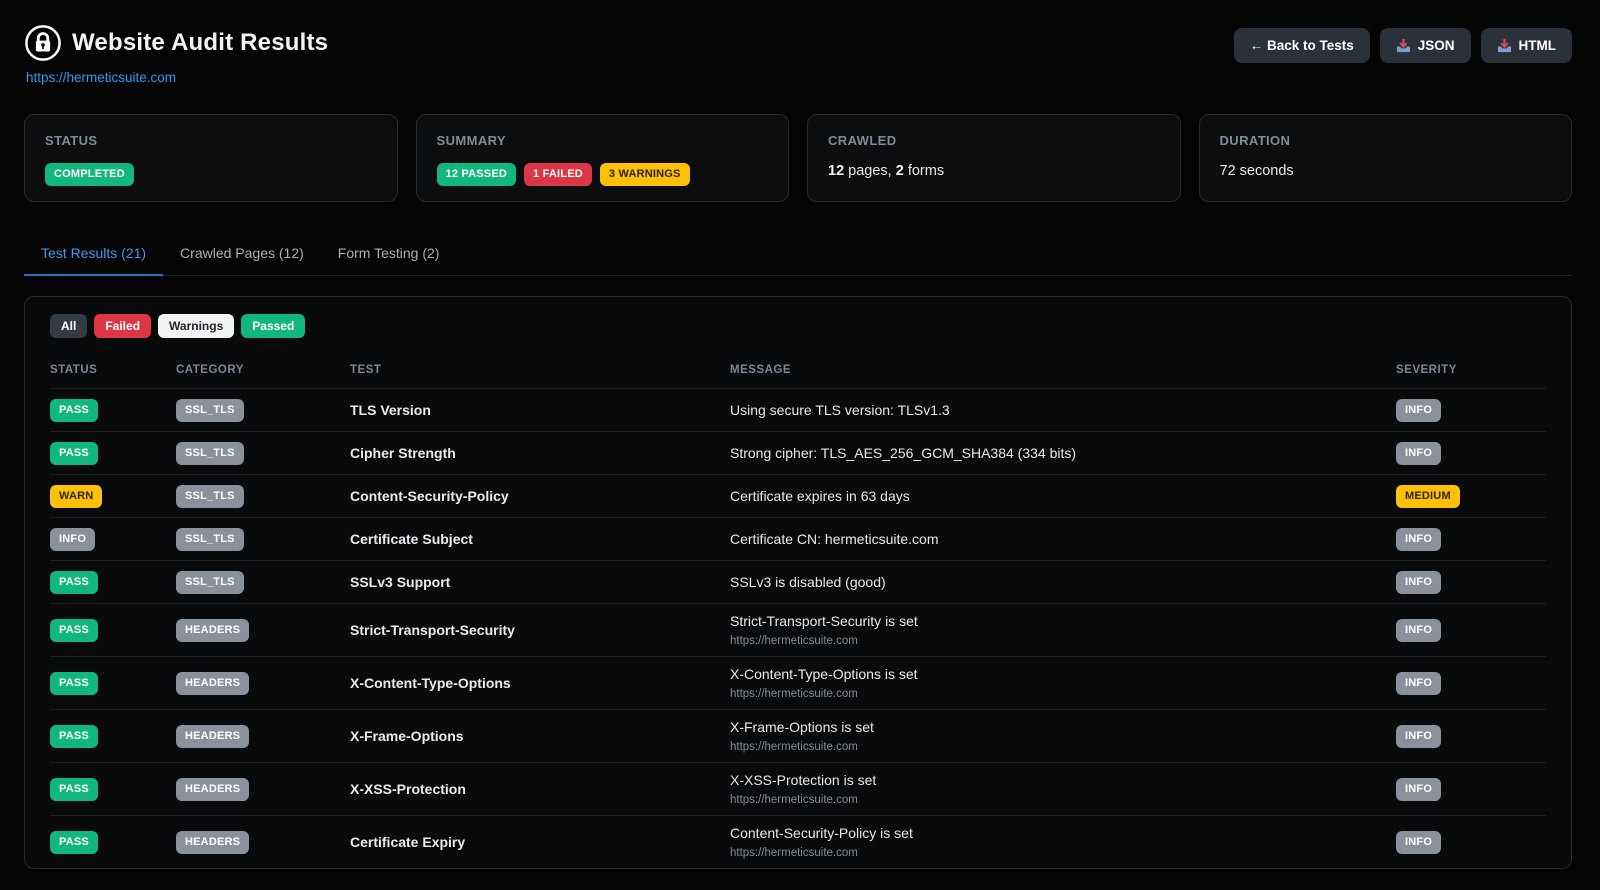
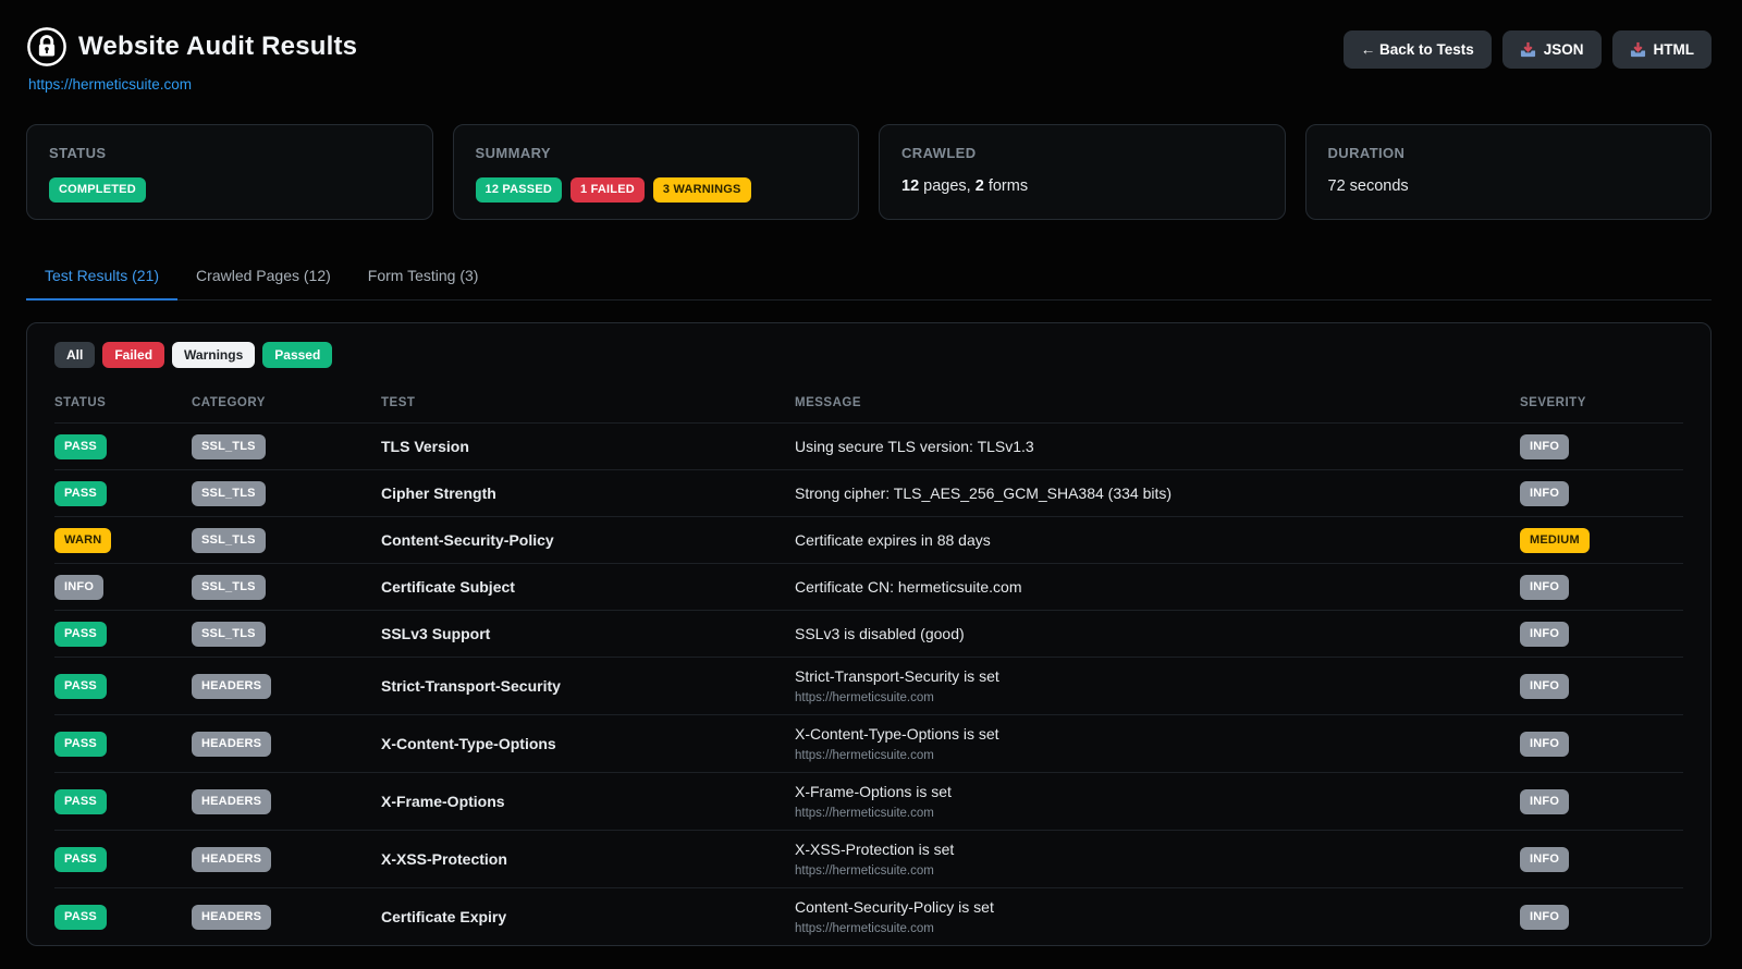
  Website Audit Results
  https://hermeticsuite.com
  ← Back to Tests
  JSON
  HTML
  STATUS
  COMPLETED
  SUMMARY
  12 PASSED
  1 FAILED
  3 WARNINGS
  CRAWLED
  12 pages, 2 forms
  DURATION
  72 seconds
  Test Results (21)
  Crawled Pages (12)
- Form Testing (2)
+ Form Testing (3)
  All
  Failed
  Warnings
  Passed
  STATUS
  CATEGORY
  TEST
  MESSAGE
  SEVERITY
  PASS
  SSL_TLS
  TLS Version
  Using secure TLS version: TLSv1.3
  INFO
  PASS
  SSL_TLS
  Cipher Strength
  Strong cipher: TLS_AES_256_GCM_SHA384 (334 bits)
  INFO
  WARN
  SSL_TLS
  Content-Security-Policy
- Certificate expires in 63 days
+ Certificate expires in 88 days
  MEDIUM
  INFO
  SSL_TLS
  Certificate Subject
  Certificate CN: hermeticsuite.com
  INFO
  PASS
  SSL_TLS
  SSLv3 Support
  SSLv3 is disabled (good)
  INFO
  PASS
  HEADERS
  Strict-Transport-Security
  Strict-Transport-Security is set
  https://hermeticsuite.com
  INFO
  PASS
  HEADERS
  X-Content-Type-Options
  X-Content-Type-Options is set
  https://hermeticsuite.com
  INFO
  PASS
  HEADERS
  X-Frame-Options
  X-Frame-Options is set
  https://hermeticsuite.com
  INFO
  PASS
  HEADERS
  X-XSS-Protection
  X-XSS-Protection is set
  https://hermeticsuite.com
  INFO
  PASS
  HEADERS
  Certificate Expiry
  Content-Security-Policy is set
  https://hermeticsuite.com
  INFO
